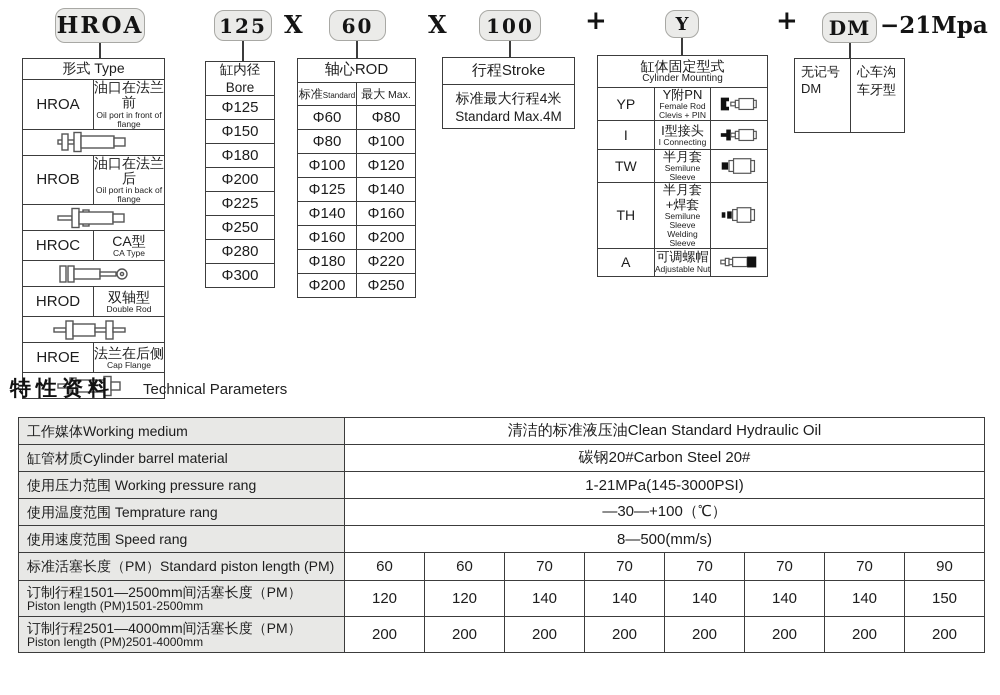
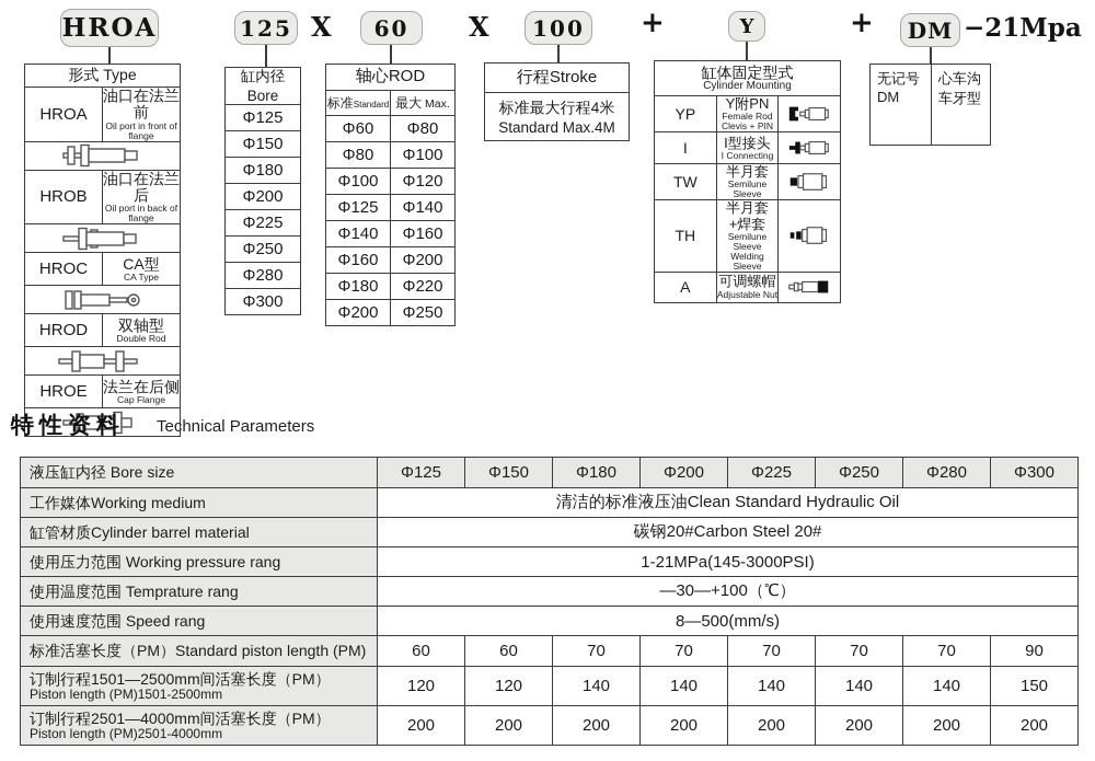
  HROA
  125
  X
  60
  X
  100
  +
  Y
  +
  DM
  −21Mpa
  形式 Type
  HROA	油口在法兰前 Oil port in front of flange
  HROB	油口在法兰后 Oil port in back of flange
  HROC	CA型 CA Type
  HROD	双轴型 Double Rod
  HROE	法兰在后侧 Cap Flange
  缸内径Bore
  Φ125
  Φ150
  Φ180
  Φ200
  Φ225
  Φ250
  Φ280
  Φ300
  轴心ROD
  标准Standard	最大 Max.
  Φ60	Φ80
  Φ80	Φ100
  Φ100	Φ120
  Φ125	Φ140
  Φ140	Φ160
  Φ160	Φ200
  Φ180	Φ220
  Φ200	Φ250
  行程Stroke
  标准最大行程4米 Standard Max.4M
  缸体固定型式 Cylinder Mounting
  YP	Y附PN Female Rod Clevis + PIN
  I	I型接头 I Connecting
  TW	半月套 Semilune Sleeve
  TH	半月套+焊套 Semilune Sleeve Welding Sleeve
  A	可调螺帽 Adjustable Nut
  无记号 DM	心车沟 车牙型
  特性资料
  Technical Parameters
+ 液压缸内径 Bore size	Φ125	Φ150	Φ180	Φ200	Φ225	Φ250	Φ280	Φ300
  工作媒体Working medium	清洁的标准液压油Clean Standard Hydraulic Oil
  缸管材质Cylinder barrel material	碳钢20#Carbon Steel 20#
  使用压力范围 Working pressure rang	1-21MPa(145-3000PSI)
  使用温度范围 Temprature rang	—30—+100（℃）
  使用速度范围 Speed rang	8—500(mm/s)
  标准活塞长度（PM）Standard piston length (PM)	60	60	70	70	70	70	70	90
  订制行程1501—2500mm间活塞长度（PM） Piston length (PM)1501-2500mm	120	120	140	140	140	140	140	150
  订制行程2501—4000mm间活塞长度（PM） Piston length (PM)2501-4000mm	200	200	200	200	200	200	200	200
